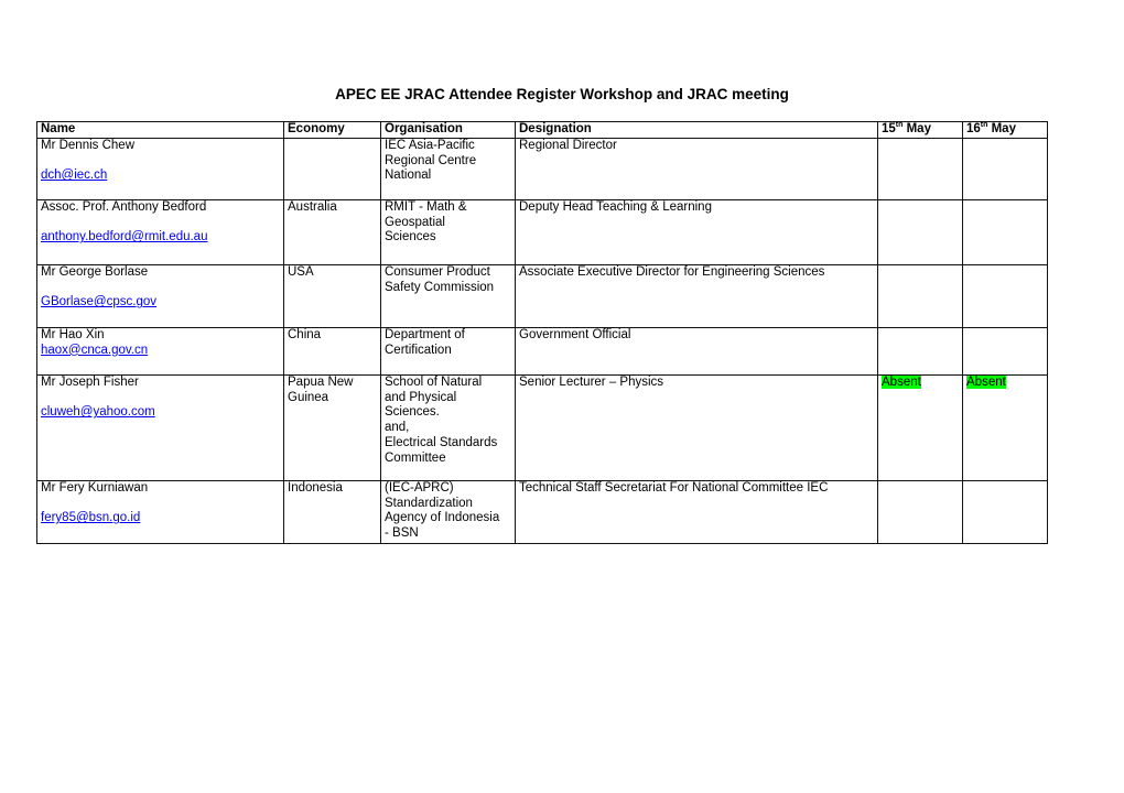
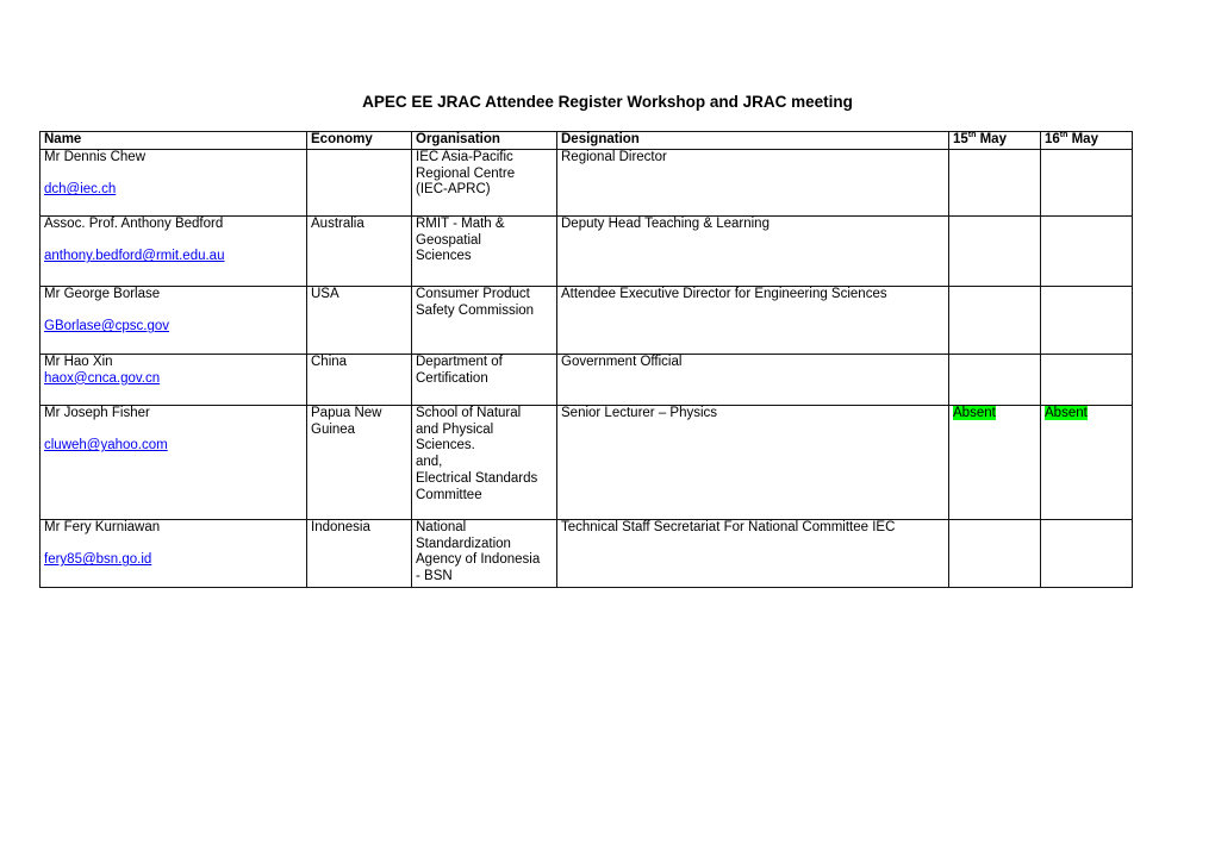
  APEC EE JRAC Attendee Register Workshop and JRAC meeting
  Name	Economy	Organisation	Designation	15 May	16 May
- Mr Dennis Chew dch@iec.ch		IEC Asia-Pacific Regional Centre National	Regional Director
+ Mr Dennis Chew dch@iec.ch		IEC Asia-Pacific Regional Centre (IEC-APRC)	Regional Director
  Assoc. Prof. Anthony Bedford anthony.bedford@rmit.edu.au	Australia	RMIT - Math & Geospatial Sciences	Deputy Head Teaching & Learning
- Mr George Borlase GBorlase@cpsc.gov	USA	Consumer Product Safety Commission	Associate Executive Director for Engineering Sciences
+ Mr George Borlase GBorlase@cpsc.gov	USA	Consumer Product Safety Commission	Attendee Executive Director for Engineering Sciences
  Mr Hao Xin haox@cnca.gov.cn	China	Department of Certification	Government Official
  Mr Joseph Fisher cluweh@yahoo.com	Papua New Guinea	School of Natural and Physical Sciences. and, Electrical Standards Committee	Senior Lecturer – Physics	Absent	Absent
- Mr Fery Kurniawan fery85@bsn.go.id	Indonesia	(IEC-APRC) Standardization Agency of Indonesia - BSN	Technical Staff Secretariat For National Committee IEC
+ Mr Fery Kurniawan fery85@bsn.go.id	Indonesia	National Standardization Agency of Indonesia - BSN	Technical Staff Secretariat For National Committee IEC
